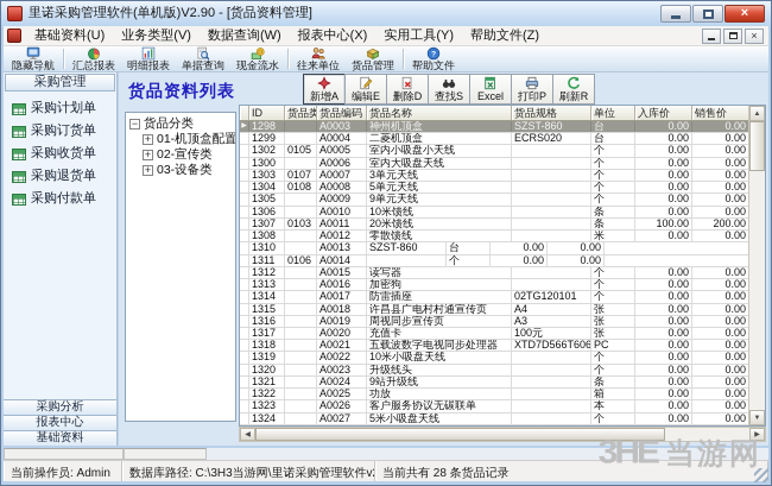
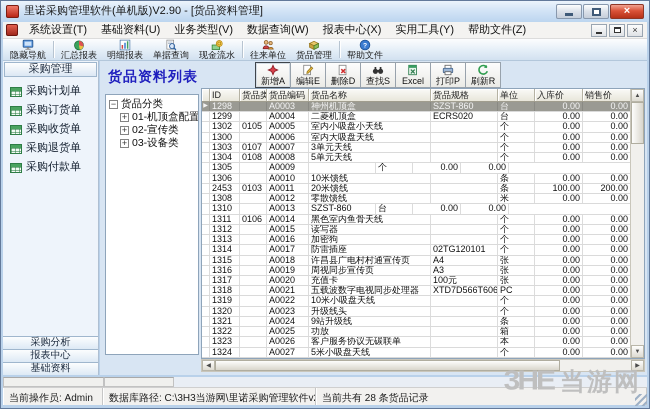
  里诺采购管理软件(单机版)V2.90 - [货品资料管理]
  ×
+ 系统设置(T)
  基础资料(U)
  业务类型(V)
  数据查询(W)
  报表中心(X)
  实用工具(Y)
  帮助文件(Z)
  ×
  隐藏导航
  汇总报表
  明细报表
  单据查询
  现金流水
  往来单位
  货品管理
  帮助文件
  采购管理
  采购计划单
  采购订货单
  采购收货单
  采购退货单
  采购付款单
  采购分析
  报表中心
  基础资料
  货品资料列表
  新增A
  编辑E
  删除D
  查找S
  Excel
  打印P
  刷新R
  −
  货品分类
  +
  01-机顶盒配置
  +
  02-宣传类
  +
  03-设备类
  ID
  货品类
  货品编码
  货品名称
  货品规格
  单位
  入库价
  销售价
  1298
  A0003
  神州机顶盒
  SZST-860
  台
  0.00
  0.00
  1299
  A0004
  二菱机顶盒
  ECRS020
  台
  0.00
  0.00
  1302
  0105
  A0005
  室内小吸盘小天线
  个
  0.00
  0.00
  1300
  A0006
  室内大吸盘天线
  个
  0.00
  0.00
  1303
  0107
  A0007
  3单元天线
  个
  0.00
  0.00
  1304
  0108
  A0008
  5单元天线
  个
  0.00
  0.00
  1305
  A0009
- 9单元天线
  个
  0.00
  0.00
  1306
  A0010
  10米馈线
  条
  0.00
  0.00
- 1307
+ 2453
  0103
  A0011
  20米馈线
  条
  100.00
  200.00
  1308
  A0012
  零散馈线
  米
  0.00
  0.00
  1310
  A0013
  SZST-860
  台
  0.00
  0.00
  1311
  0106
  A0014
+ 黑色室内鱼骨天线
  个
  0.00
  0.00
  1312
  A0015
  读写器
  个
  0.00
  0.00
  1313
  A0016
  加密狗
  个
  0.00
  0.00
  1314
  A0017
  防雷插座
  02TG120101
  个
  0.00
  0.00
  1315
  A0018
  许昌县广电村村通宣传页
  A4
  张
  0.00
  0.00
  1316
  A0019
  周视同步宣传页
  A3
  张
  0.00
  0.00
  1317
  A0020
  充值卡
  100元
  张
  0.00
  0.00
  1318
  A0021
  五载波数字电视同步处理器
  PC
  0.00
  0.00
  1319
  A0022
  10米小吸盘天线
  个
  0.00
  0.00
  1320
  A0023
  升级线头
  个
  0.00
  0.00
  1321
  A0024
  9站升级线
  条
  0.00
  0.00
  1322
  A0025
  功放
  箱
  0.00
  0.00
  1323
  A0026
  客户服务协议无碳联单
  本
  0.00
  0.00
  1324
  A0027
  5米小吸盘天线
  个
  0.00
  0.00
  当前操作员: Admin
  当前共有 28 条货品记录
  3HE
  当游网
